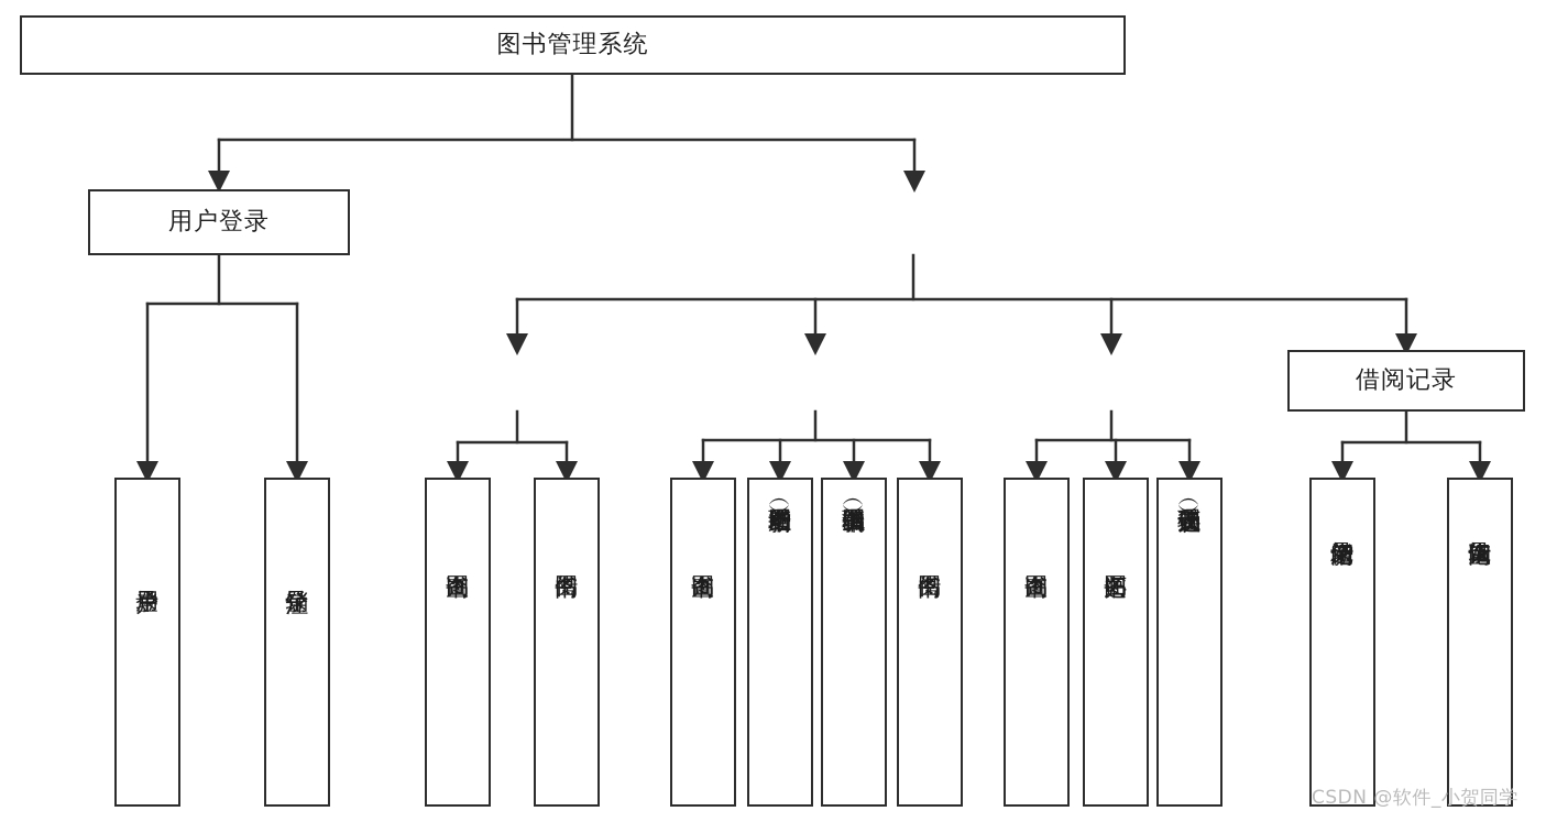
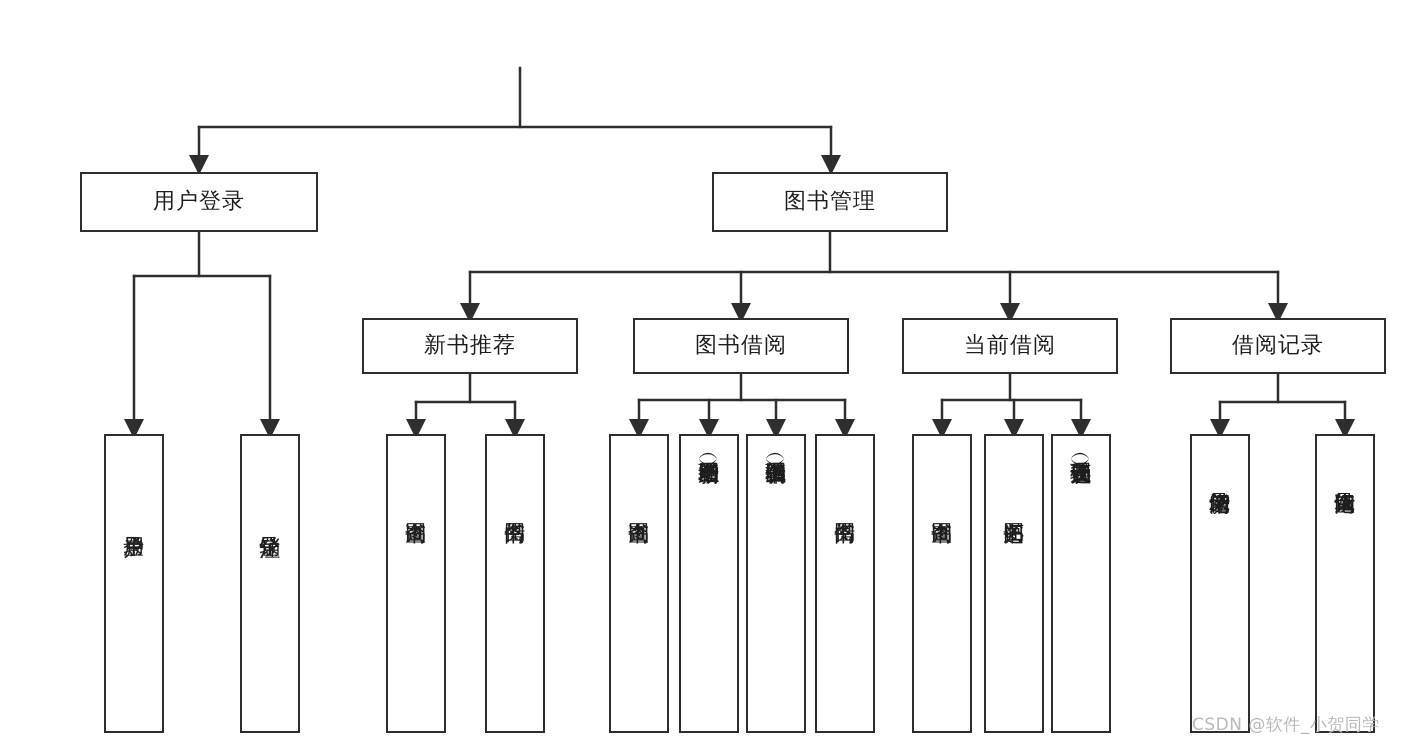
- 图书管理系统
  用户登录
+ 图书管理
+ 新书推荐
+ 图书借阅
+ 当前借阅
  借阅记录
  CSDN @软件_小贺同学
